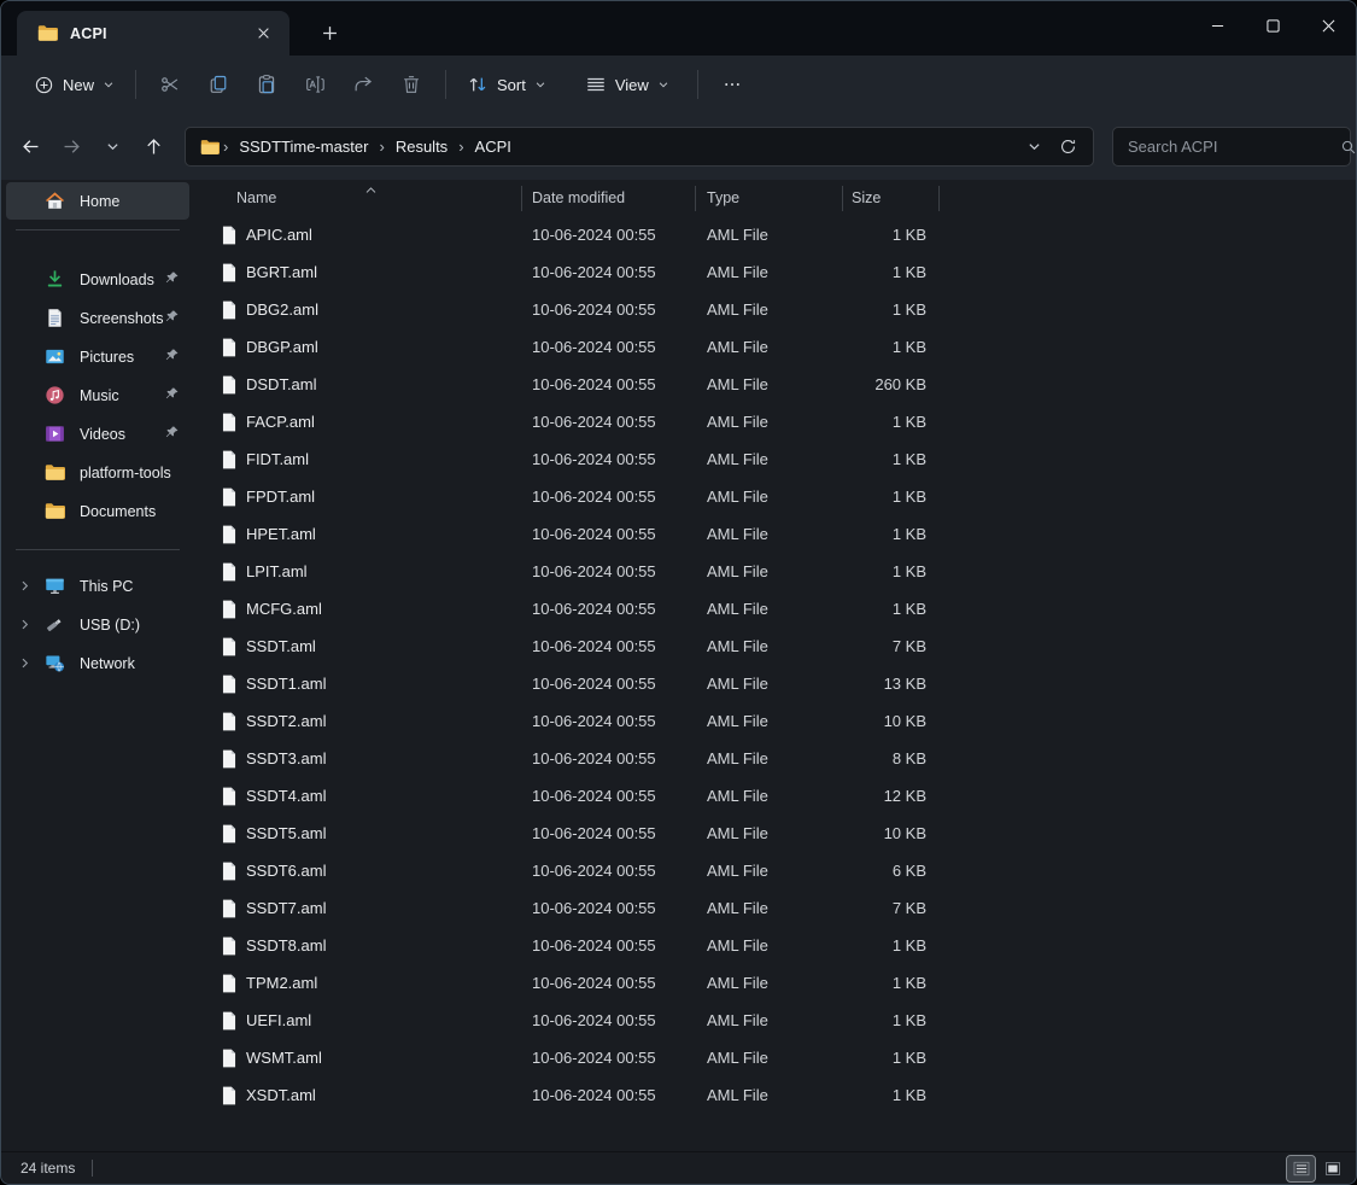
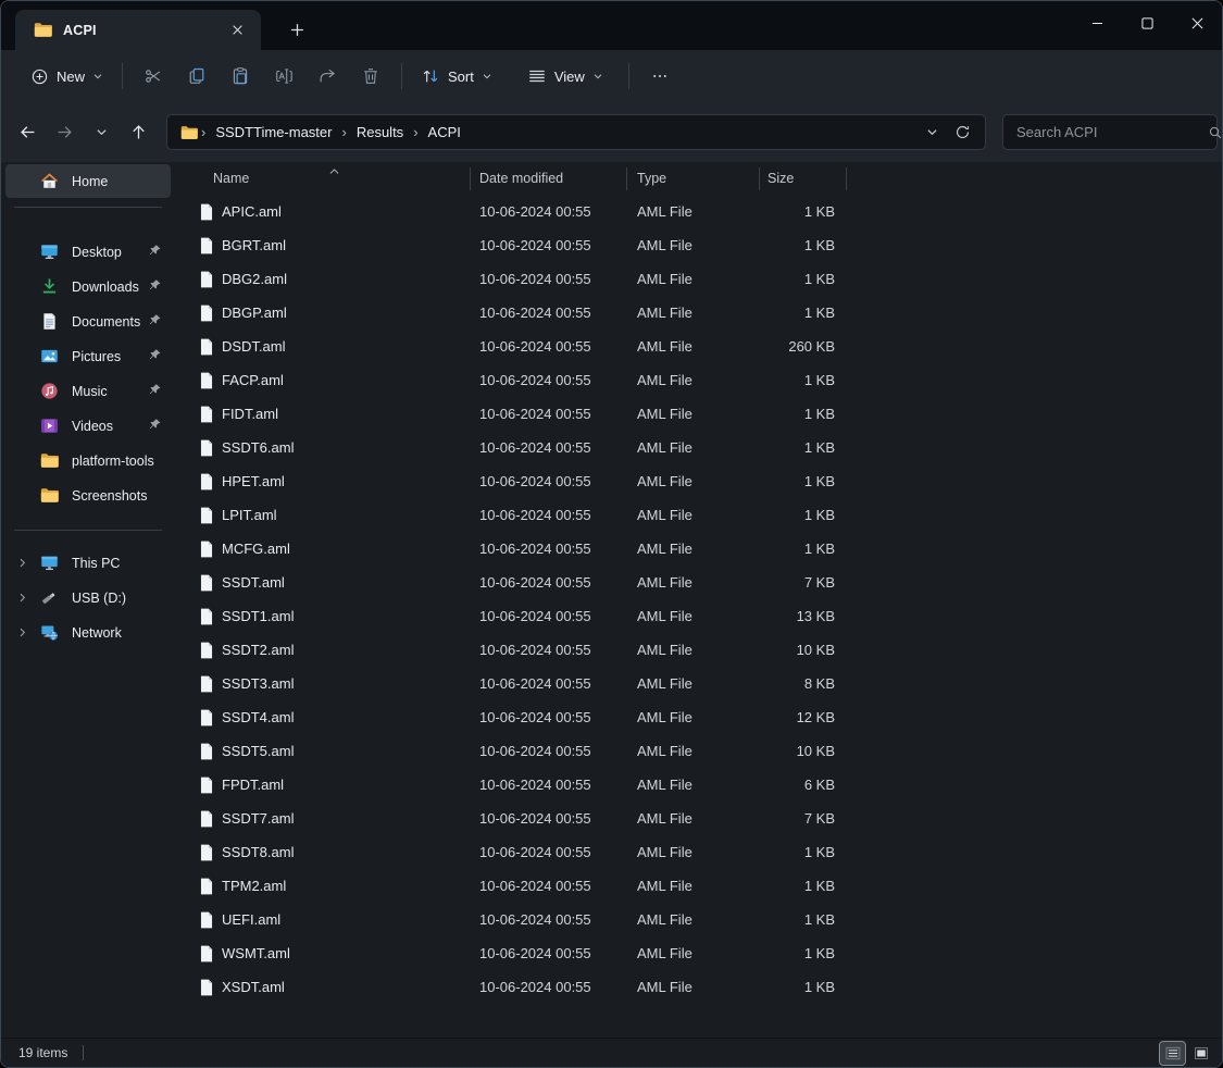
  ACPI
  New
  Sort
  View
  ›
  SSDTTime-master
  ›
  Results
  ›
  ACPI
  Search ACPI
  Home
+ Desktop
  Downloads
- Screenshots
+ Documents
  Pictures
  Music
  Videos
  platform-tools
- Documents
+ Screenshots
  This PC
  USB (D:)
  Network
  Name
  Date modified
  Type
  Size
  APIC.aml
  10-06-2024 00:55
  AML File
  1 KB
  BGRT.aml
  10-06-2024 00:55
  AML File
  1 KB
  DBG2.aml
  10-06-2024 00:55
  AML File
  1 KB
  DBGP.aml
  10-06-2024 00:55
  AML File
  1 KB
  DSDT.aml
  10-06-2024 00:55
  AML File
  260 KB
  FACP.aml
  10-06-2024 00:55
  AML File
  1 KB
  FIDT.aml
  10-06-2024 00:55
  AML File
  1 KB
- FPDT.aml
+ SSDT6.aml
  10-06-2024 00:55
  AML File
  1 KB
  HPET.aml
  10-06-2024 00:55
  AML File
  1 KB
  LPIT.aml
  10-06-2024 00:55
  AML File
  1 KB
  MCFG.aml
  10-06-2024 00:55
  AML File
  1 KB
  SSDT.aml
  10-06-2024 00:55
  AML File
  7 KB
  SSDT1.aml
  10-06-2024 00:55
  AML File
  13 KB
  SSDT2.aml
  10-06-2024 00:55
  AML File
  10 KB
  SSDT3.aml
  10-06-2024 00:55
  AML File
  8 KB
  SSDT4.aml
  10-06-2024 00:55
  AML File
  12 KB
  SSDT5.aml
  10-06-2024 00:55
  AML File
  10 KB
- SSDT6.aml
+ FPDT.aml
  10-06-2024 00:55
  AML File
  6 KB
  SSDT7.aml
  10-06-2024 00:55
  AML File
  7 KB
  SSDT8.aml
  10-06-2024 00:55
  AML File
  1 KB
  TPM2.aml
  10-06-2024 00:55
  AML File
  1 KB
  UEFI.aml
  10-06-2024 00:55
  AML File
  1 KB
  WSMT.aml
  10-06-2024 00:55
  AML File
  1 KB
  XSDT.aml
  10-06-2024 00:55
  AML File
  1 KB
- 24 items
+ 19 items
